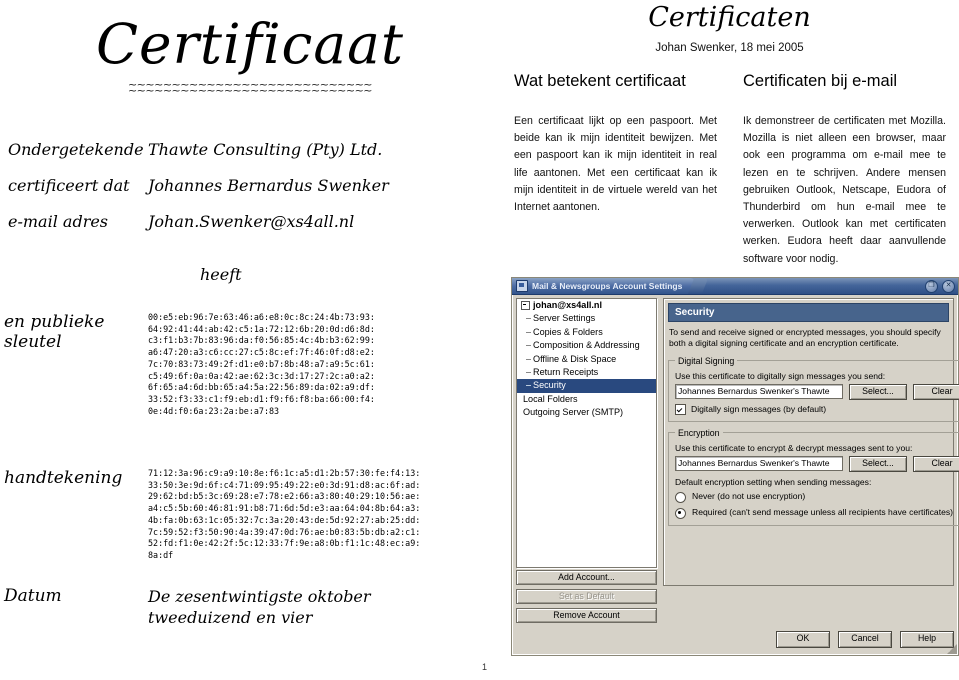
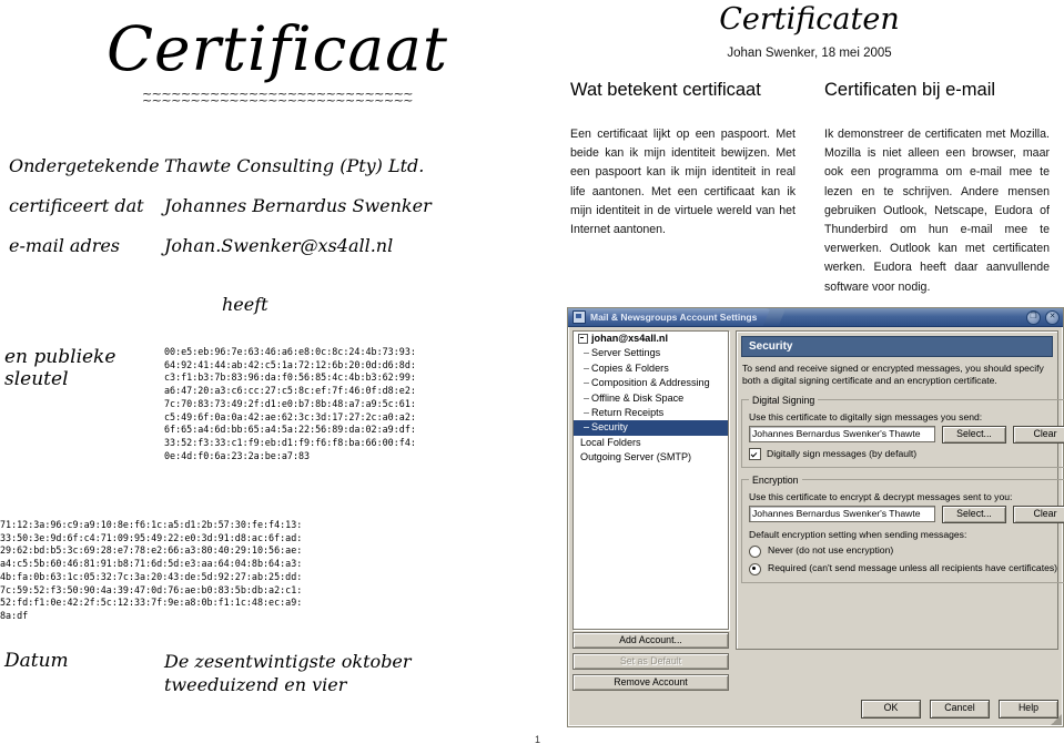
  Certificaat
  ~~~~~~~~~~~~~~~~~~~~~~~~~~~~
  ~~~~~~~~~~~~~~~~~~~~~~~~~~~~
  Ondergetekende
  Thawte Consulting (Pty) Ltd.
  certificeert dat
  Johannes Bernardus Swenker
  e-mail adres
  Johan.Swenker@xs4all.nl
  heeft
  en publieke
  sleutel
  00:e5:eb:96:7e:63:46:a6:e8:0c:8c:24:4b:73:93:
  64:92:41:44:ab:42:c5:1a:72:12:6b:20:0d:d6:8d:
  c3:f1:b3:7b:83:96:da:f0:56:85:4c:4b:b3:62:99:
  a6:47:20:a3:c6:cc:27:c5:8c:ef:7f:46:0f:d8:e2:
  7c:70:83:73:49:2f:d1:e0:b7:8b:48:a7:a9:5c:61:
  c5:49:6f:0a:0a:42:ae:62:3c:3d:17:27:2c:a0:a2:
  6f:65:a4:6d:bb:65:a4:5a:22:56:89:da:02:a9:df:
  33:52:f3:33:c1:f9:eb:d1:f9:f6:f8:ba:66:00:f4:
  0e:4d:f0:6a:23:2a:be:a7:83
- handtekening
  71:12:3a:96:c9:a9:10:8e:f6:1c:a5:d1:2b:57:30:fe:f4:13:
  33:50:3e:9d:6f:c4:71:09:95:49:22:e0:3d:91:d8:ac:6f:ad:
  29:62:bd:b5:3c:69:28:e7:78:e2:66:a3:80:40:29:10:56:ae:
  a4:c5:5b:60:46:81:91:b8:71:6d:5d:e3:aa:64:04:8b:64:a3:
  4b:fa:0b:63:1c:05:32:7c:3a:20:43:de:5d:92:27:ab:25:dd:
  7c:59:52:f3:50:90:4a:39:47:0d:76:ae:b0:83:5b:db:a2:c1:
  52:fd:f1:0e:42:2f:5c:12:33:7f:9e:a8:0b:f1:1c:48:ec:a9:
  8a:df
  Datum
  De zesentwintigste oktober
  tweeduizend en vier
  Certificaten
  Johan Swenker, 18 mei 2005
  Wat betekent certificaat
  Een certificaat lijkt op een paspoort. Met beide kan ik mijn identiteit bewijzen. Met een paspoort kan ik mijn identiteit in real life aantonen. Met een certificaat kan ik mijn identiteit in de virtuele wereld van het Internet aantonen.
  Certificaten bij e-mail
  Ik demonstreer de certificaten met Mozilla. Mozilla is niet alleen een browser, maar ook een programma om e-mail mee te lezen en te schrijven. Andere mensen gebruiken Outlook, Netscape, Eudora of Thunderbird om hun e-mail mee te verwerken. Outlook kan met certificaten werken. Eudora heeft daar aanvullende software voor nodig.
  Mail & Newsgroups Account Settings
  johan@xs4all.nl
  Server Settings
  Copies & Folders
  Composition & Addressing
  Offline & Disk Space
  Return Receipts
  Security
  Local Folders
  Outgoing Server (SMTP)
  Add Account...
  Set as Default
  Remove Account
  Security
  To send and receive signed or encrypted messages, you should specify both a digital signing certificate and an encryption certificate.
  Digital Signing
  Use this certificate to digitally sign messages you send:
  Johannes Bernardus Swenker's Thawte
  Select...
  Clear
  Digitally sign messages (by default)
  Encryption
  Use this certificate to encrypt & decrypt messages sent to you:
  Johannes Bernardus Swenker's Thawte
  Select...
  Clear
  Default encryption setting when sending messages:
  Never (do not use encryption)
  Required (can't send message unless all recipients have certificates)
  OK
  Cancel
  Help
  1
